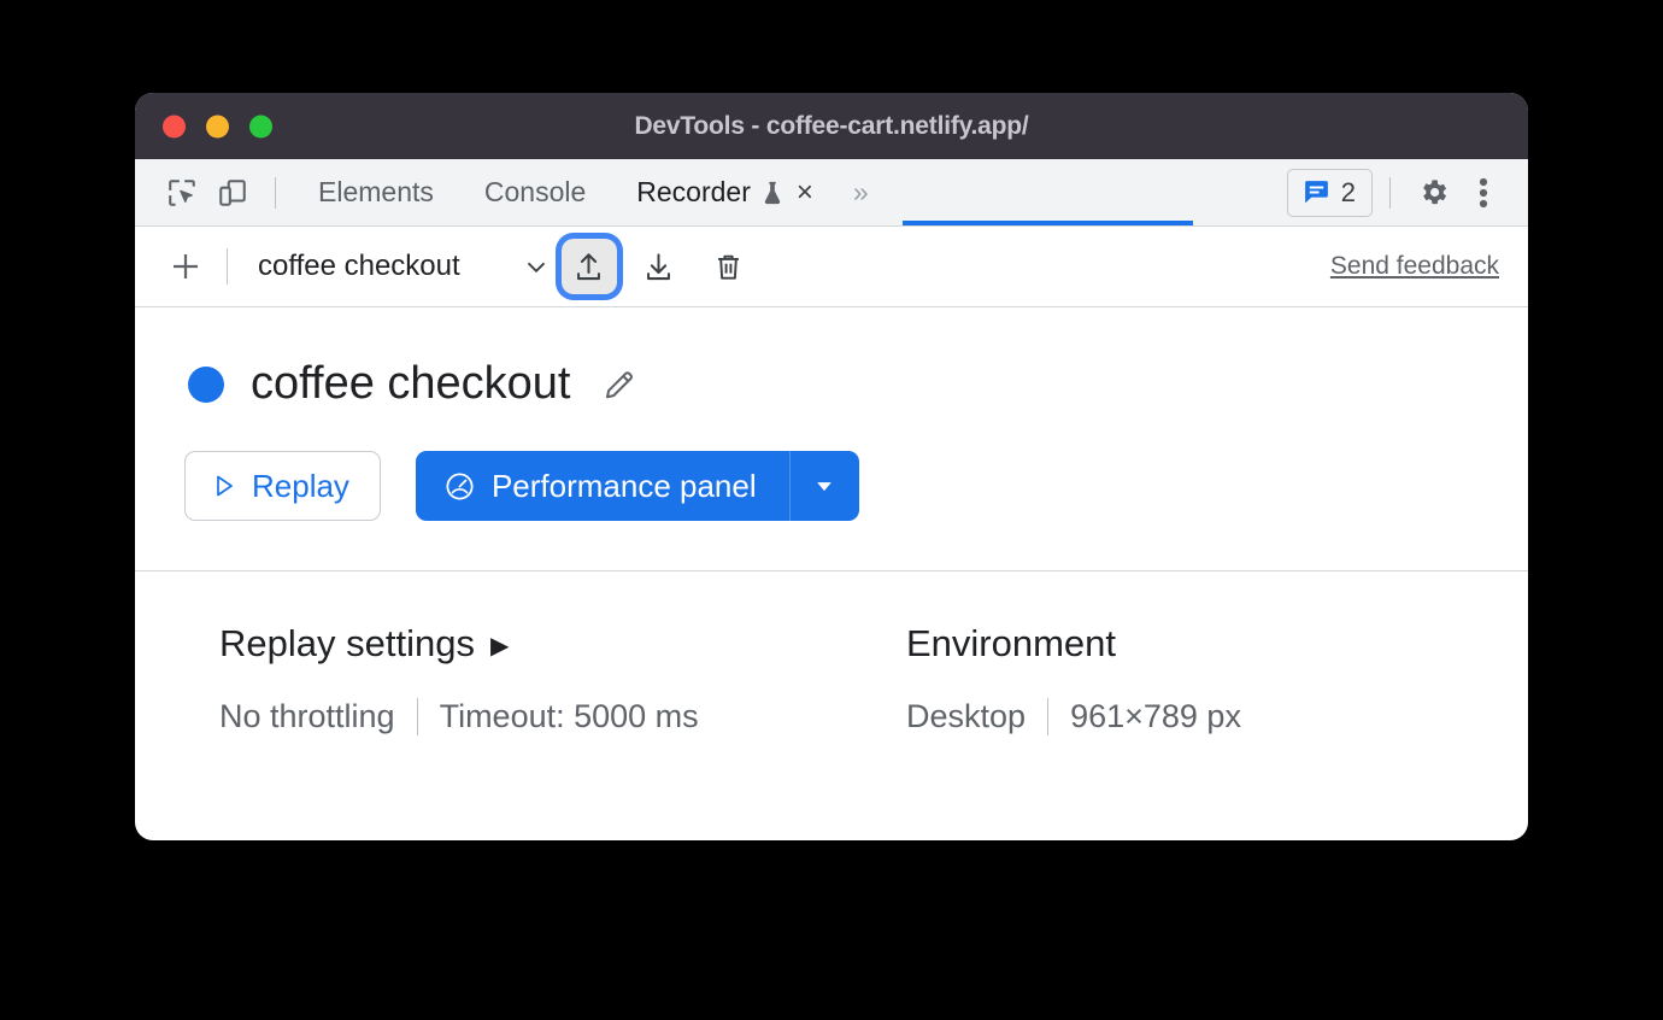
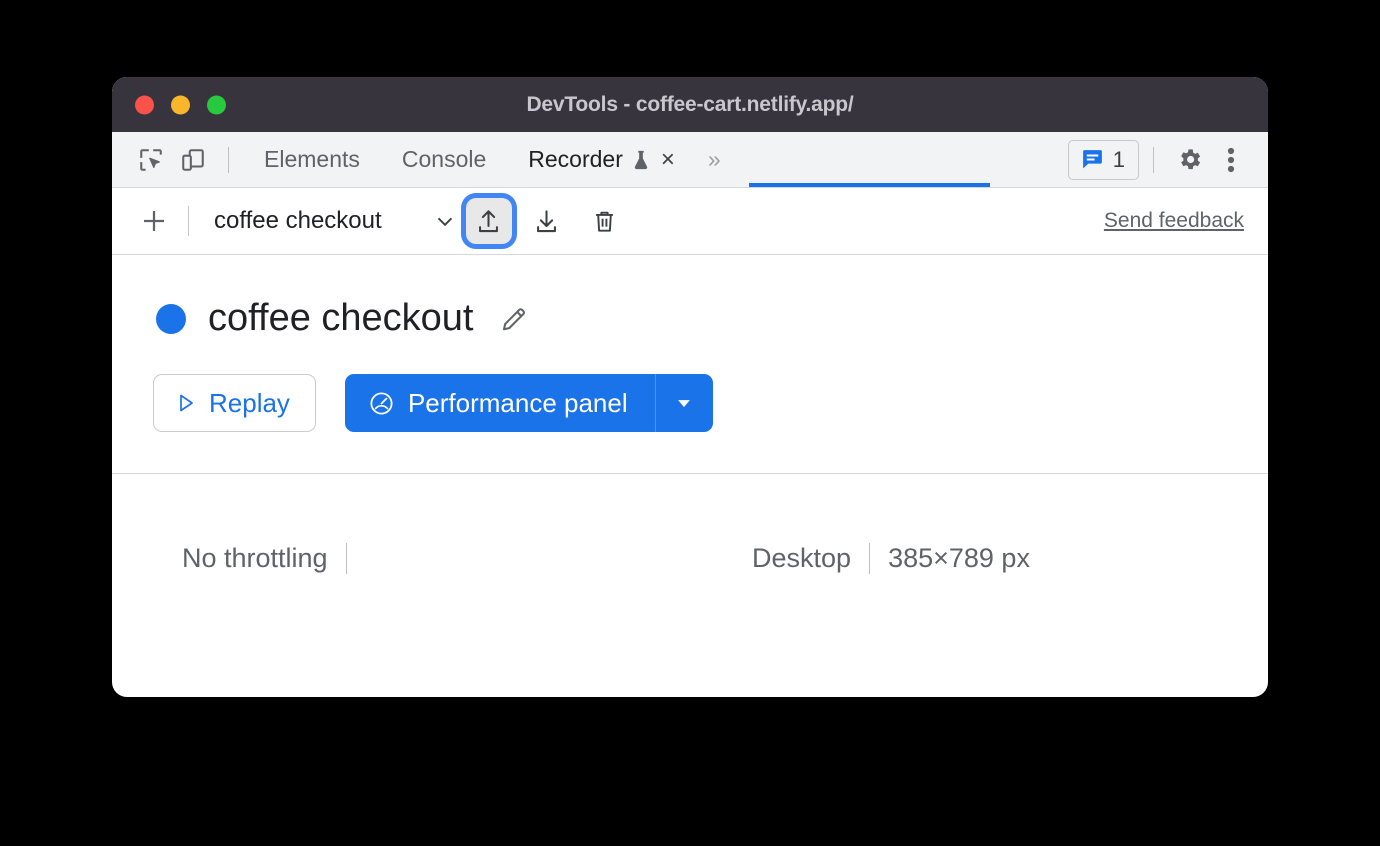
  DevTools - coffee-cart.netlify.app/
  Elements
  Console
  Recorder
  ×
  »
- 2
+ 1
  coffee checkout
  Send feedback
  coffee checkout
  Replay
  Performance panel
- Replay settings
- ▶
  No throttling
- Timeout: 5000 ms
- Environment
  Desktop
- 961×789 px
+ 385×789 px
